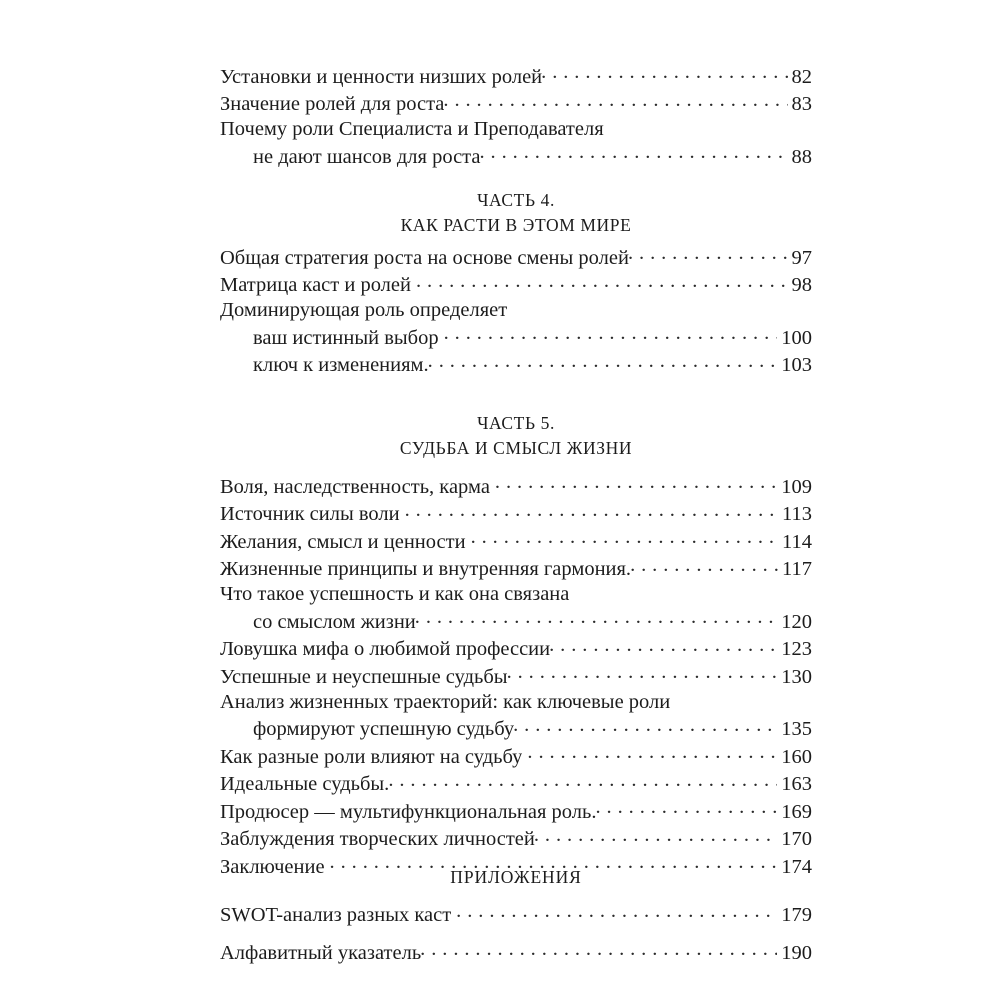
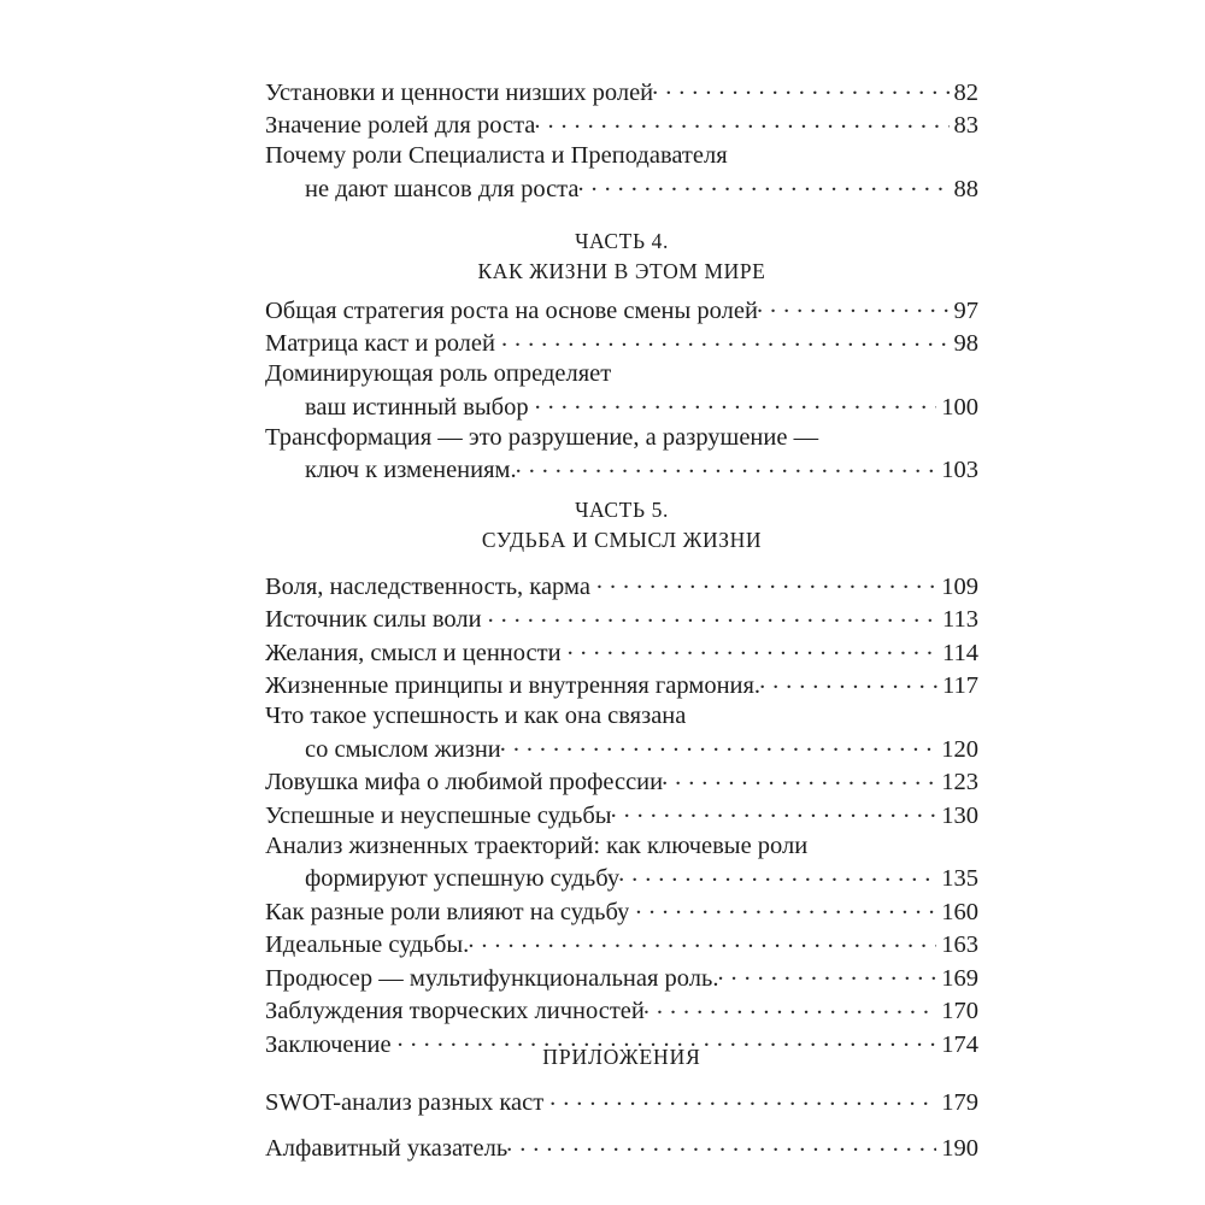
  Установки и ценности низших ролей
  82
  Значение ролей для роста
  83
  Почему роли Специалиста и Преподавателя
  не дают шансов для роста
  88
  ЧАСТЬ 4.
- КАК РАСТИ В ЭТОМ МИРЕ
+ КАК ЖИЗНИ В ЭТОМ МИРЕ
  Общая стратегия роста на основе смены ролей
  97
  Матрица каст и ролей
  98
  Доминирующая роль определяет
  ваш истинный выбор
  100
+ Трансформация — это разрушение, а разрушение —
  ключ к изменениям.
  103
  ЧАСТЬ 5.
  СУДЬБА И СМЫСЛ ЖИЗНИ
  Воля, наследственность, карма
  109
  Источник силы воли
  113
  Желания, смысл и ценности
  114
  Жизненные принципы и внутренняя гармония.
  117
  Что такое успешность и как она связана
  со смыслом жизни
  120
  Ловушка мифа о любимой профессии
  123
  Успешные и неуспешные судьбы
  130
  Анализ жизненных траекторий: как ключевые роли
  формируют успешную судьбу
  135
  Как разные роли влияют на судьбу
  160
  Идеальные судьбы.
  163
  Продюсер — мультифункциональная роль.
  169
  Заблуждения творческих личностей
  170
  Заключение
  174
  ПРИЛОЖЕНИЯ
  SWOT-анализ разных каст
  179
  Алфавитный указатель
  190
